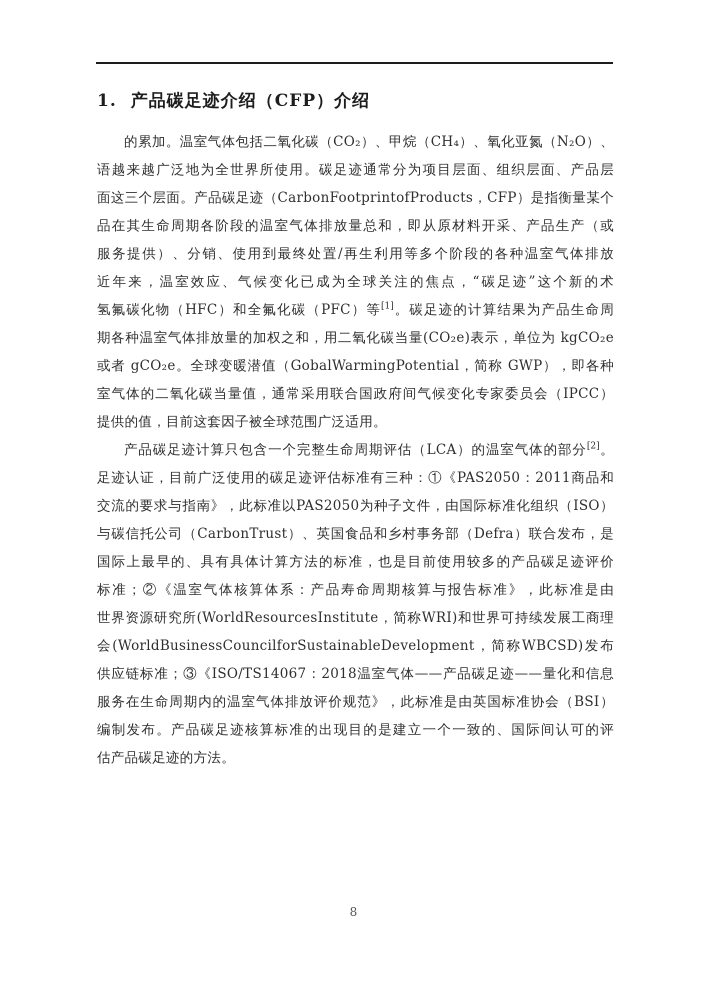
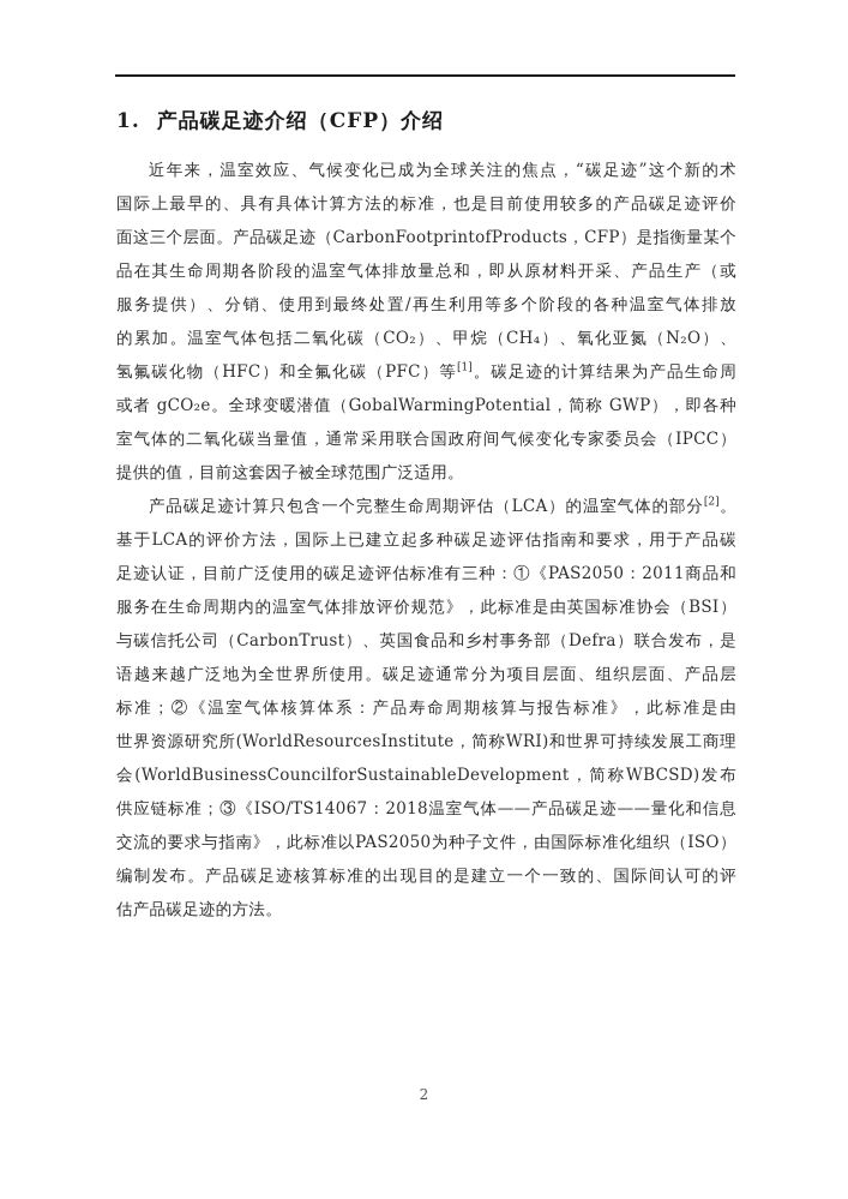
  1. 产品碳足迹介绍（CFP）介绍
- 的累加。温室气体包括二氧化碳（CO₂）、甲烷（CH₄）、氧化亚氮（N₂O）、
+ 近年来，温室效应、气候变化已成为全球关注的焦点，“碳足迹”这个新的术
- 语越来越广泛地为全世界所使用。碳足迹通常分为项目层面、组织层面、产品层
+ 国际上最早的、具有具体计算方法的标准，也是目前使用较多的产品碳足迹评价
  面这三个层面。产品碳足迹（CarbonFootprintofProducts，CFP）是指衡量某个
  品在其生命周期各阶段的温室气体排放量总和，即从原材料开采、产品生产（或
  服务提供）、分销、使用到最终处置/再生利用等多个阶段的各种温室气体排放
- 近年来，温室效应、气候变化已成为全球关注的焦点，“碳足迹”这个新的术
+ 的累加。温室气体包括二氧化碳（CO₂）、甲烷（CH₄）、氧化亚氮（N₂O）、
  氢氟碳化物（HFC）和全氟化碳（PFC）等[1]。碳足迹的计算结果为产品生命周
- 期各种温室气体排放量的加权之和，用二氧化碳当量(CO₂e)表示，单位为 kgCO₂e
  或者 gCO₂e。全球变暖潜值（GobalWarmingPotential，简称 GWP），即各种
  室气体的二氧化碳当量值，通常采用联合国政府间气候变化专家委员会（IPCC）
  提供的值，目前这套因子被全球范围广泛适用。
  产品碳足迹计算只包含一个完整生命周期评估（LCA）的温室气体的部分[2]。
+ 基于LCA的评价方法，国际上已建立起多种碳足迹评估指南和要求，用于产品碳
  足迹认证，目前广泛使用的碳足迹评估标准有三种：①《PAS2050：2011商品和
- 交流的要求与指南》，此标准以PAS2050为种子文件，由国际标准化组织（ISO）
+ 服务在生命周期内的温室气体排放评价规范》，此标准是由英国标准协会（BSI）
  与碳信托公司（CarbonTrust）、英国食品和乡村事务部（Defra）联合发布，是
- 国际上最早的、具有具体计算方法的标准，也是目前使用较多的产品碳足迹评价
+ 语越来越广泛地为全世界所使用。碳足迹通常分为项目层面、组织层面、产品层
  标准；②《温室气体核算体系：产品寿命周期核算与报告标准》，此标准是由
  世界资源研究所(WorldResourcesInstitute，简称WRI)和世界可持续发展工商理
  会(WorldBusinessCouncilforSustainableDevelopment，简称WBCSD)发布
  供应链标准；③《ISO/TS14067：2018温室气体——产品碳足迹——量化和信息
- 服务在生命周期内的温室气体排放评价规范》，此标准是由英国标准协会（BSI）
+ 交流的要求与指南》，此标准以PAS2050为种子文件，由国际标准化组织（ISO）
  编制发布。产品碳足迹核算标准的出现目的是建立一个一致的、国际间认可的评
  估产品碳足迹的方法。
- 8
+ 2
